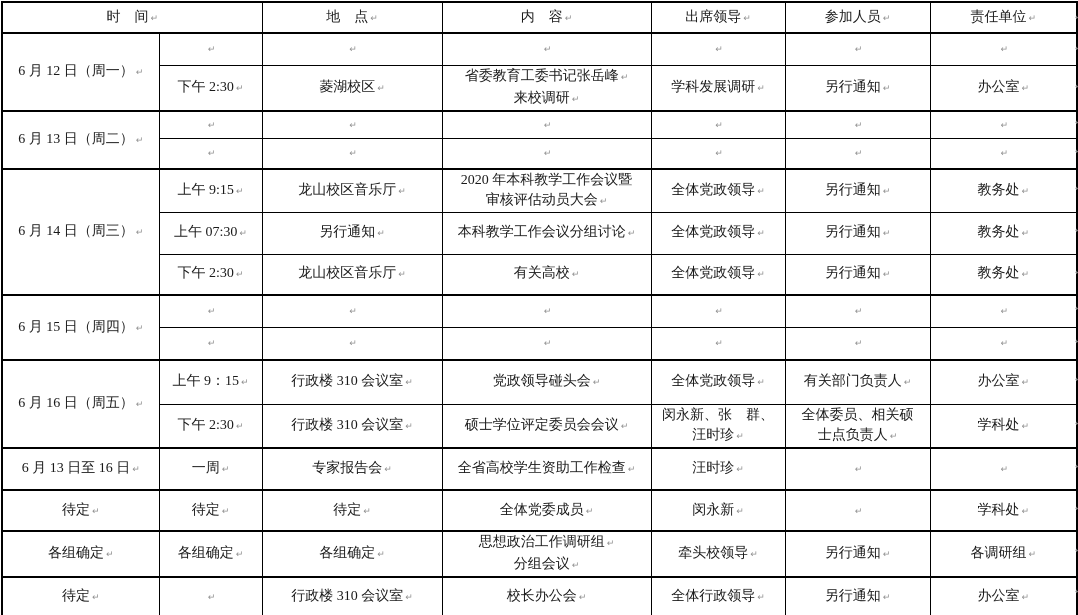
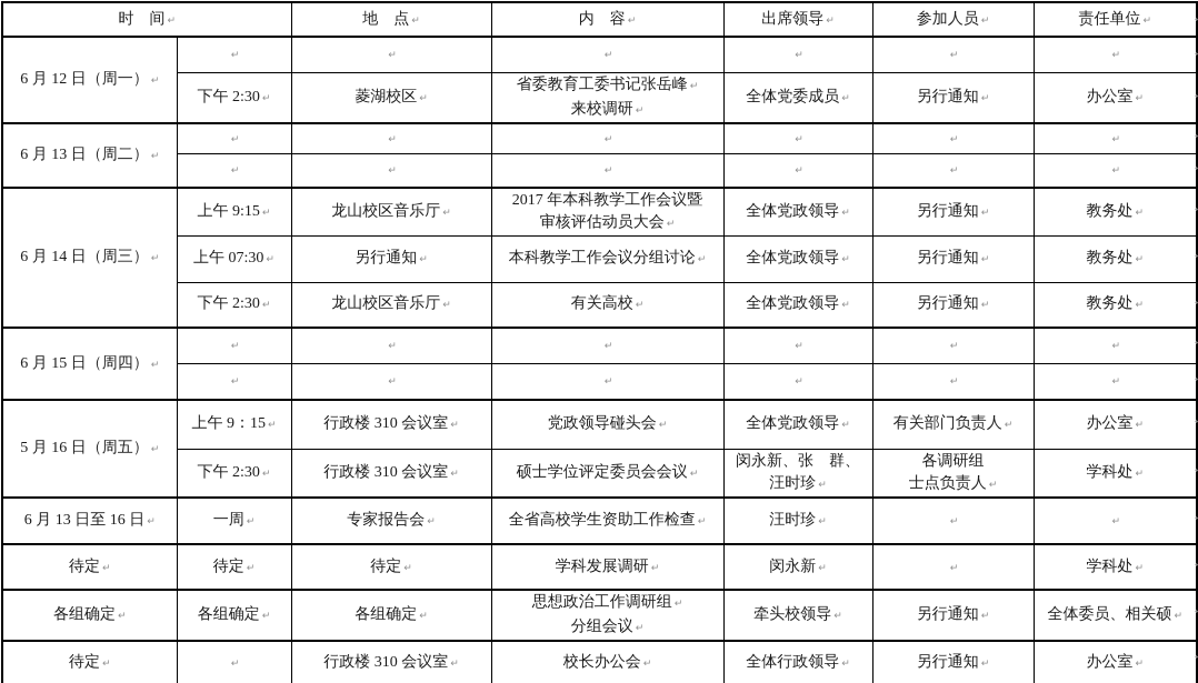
  时 间 ↵	地 点 ↵	内 容 ↵	出席领导 ↵	参加人员 ↵	责任单位 ↵
  6 月 12 日（周一） ↵	↵	↵	↵	↵	↵	↵
- 下午 2:30 ↵	菱湖校区 ↵	省委教育工委书记张岳峰 ↵来校调研 ↵	学科发展调研 ↵	另行通知 ↵	办公室 ↵
+ 下午 2:30 ↵	菱湖校区 ↵	省委教育工委书记张岳峰 ↵来校调研 ↵	全体党委成员 ↵	另行通知 ↵	办公室 ↵
  6 月 13 日（周二） ↵	↵	↵	↵	↵	↵	↵
  ↵	↵	↵	↵	↵	↵
- 6 月 14 日（周三） ↵	上午 9:15 ↵	龙山校区音乐厅 ↵	2020 年本科教学工作会议暨审核评估动员大会 ↵	全体党政领导 ↵	另行通知 ↵	教务处 ↵
+ 6 月 14 日（周三） ↵	上午 9:15 ↵	龙山校区音乐厅 ↵	2017 年本科教学工作会议暨审核评估动员大会 ↵	全体党政领导 ↵	另行通知 ↵	教务处 ↵
  上午 07:30 ↵	另行通知 ↵	本科教学工作会议分组讨论 ↵	全体党政领导 ↵	另行通知 ↵	教务处 ↵
  下午 2:30 ↵	龙山校区音乐厅 ↵	有关高校 ↵	全体党政领导 ↵	另行通知 ↵	教务处 ↵
  6 月 15 日（周四） ↵	↵	↵	↵	↵	↵	↵
  ↵	↵	↵	↵	↵	↵
- 6 月 16 日（周五） ↵	上午 9：15 ↵	行政楼 310 会议室 ↵	党政领导碰头会 ↵	全体党政领导 ↵	有关部门负责人 ↵	办公室 ↵
+ 5 月 16 日（周五） ↵	上午 9：15 ↵	行政楼 310 会议室 ↵	党政领导碰头会 ↵	全体党政领导 ↵	有关部门负责人 ↵	办公室 ↵
- 下午 2:30 ↵	行政楼 310 会议室 ↵	硕士学位评定委员会会议 ↵	闵永新、张 群、汪时珍 ↵	全体委员、相关硕士点负责人 ↵	学科处 ↵
+ 下午 2:30 ↵	行政楼 310 会议室 ↵	硕士学位评定委员会会议 ↵	闵永新、张 群、汪时珍 ↵	各调研组士点负责人 ↵	学科处 ↵
  6 月 13 日至 16 日 ↵	一周 ↵	专家报告会 ↵	全省高校学生资助工作检查 ↵	汪时珍 ↵	↵	↵
- 待定 ↵	待定 ↵	待定 ↵	全体党委成员 ↵	闵永新 ↵	↵	学科处 ↵
+ 待定 ↵	待定 ↵	待定 ↵	学科发展调研 ↵	闵永新 ↵	↵	学科处 ↵
- 各组确定 ↵	各组确定 ↵	各组确定 ↵	思想政治工作调研组 ↵分组会议 ↵	牵头校领导 ↵	另行通知 ↵	各调研组 ↵
+ 各组确定 ↵	各组确定 ↵	各组确定 ↵	思想政治工作调研组 ↵分组会议 ↵	牵头校领导 ↵	另行通知 ↵	全体委员、相关硕 ↵
  待定 ↵	↵	行政楼 310 会议室 ↵	校长办公会 ↵	全体行政领导 ↵	另行通知 ↵	办公室 ↵
